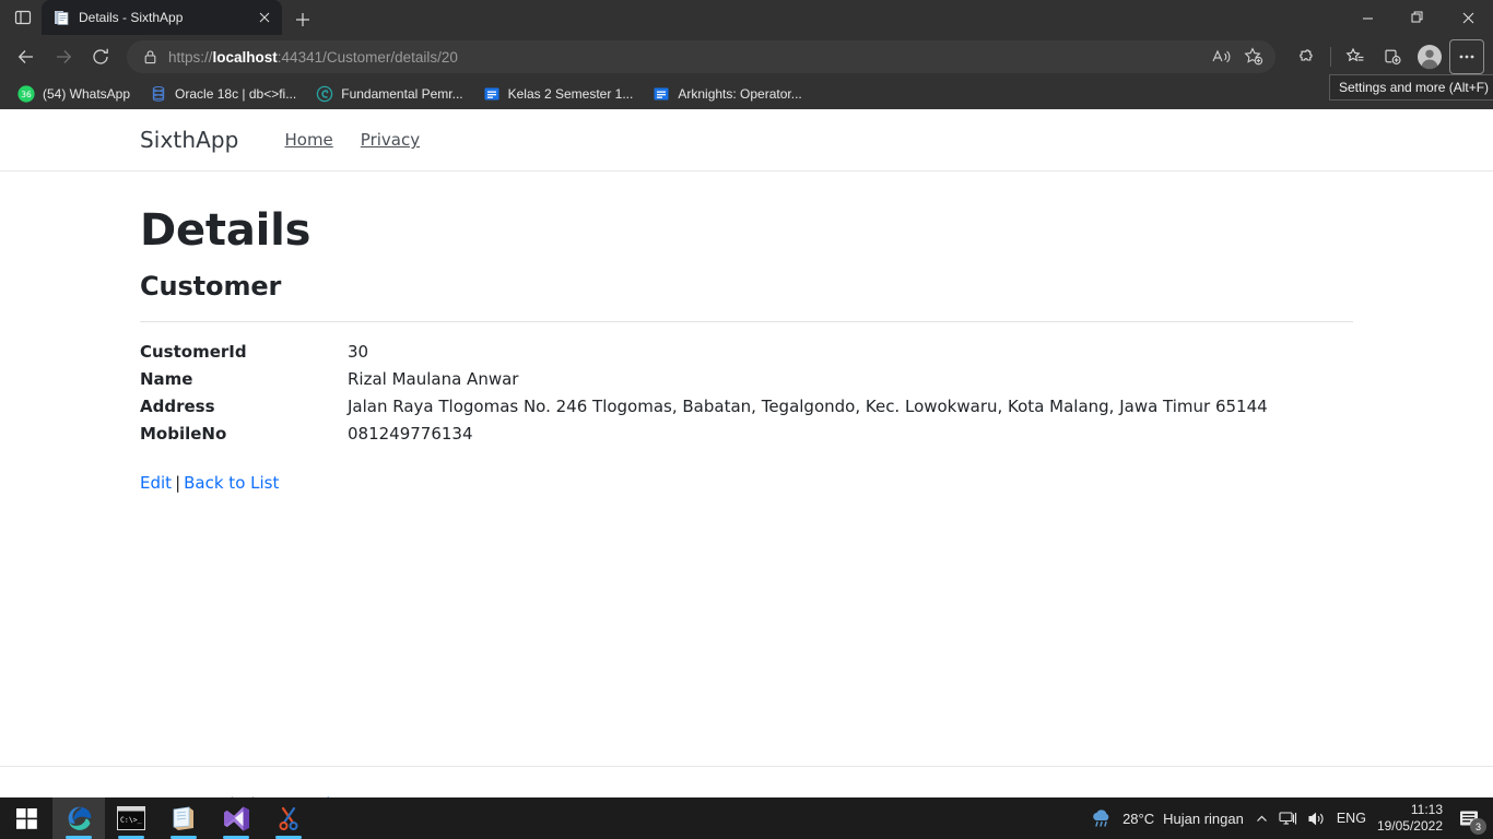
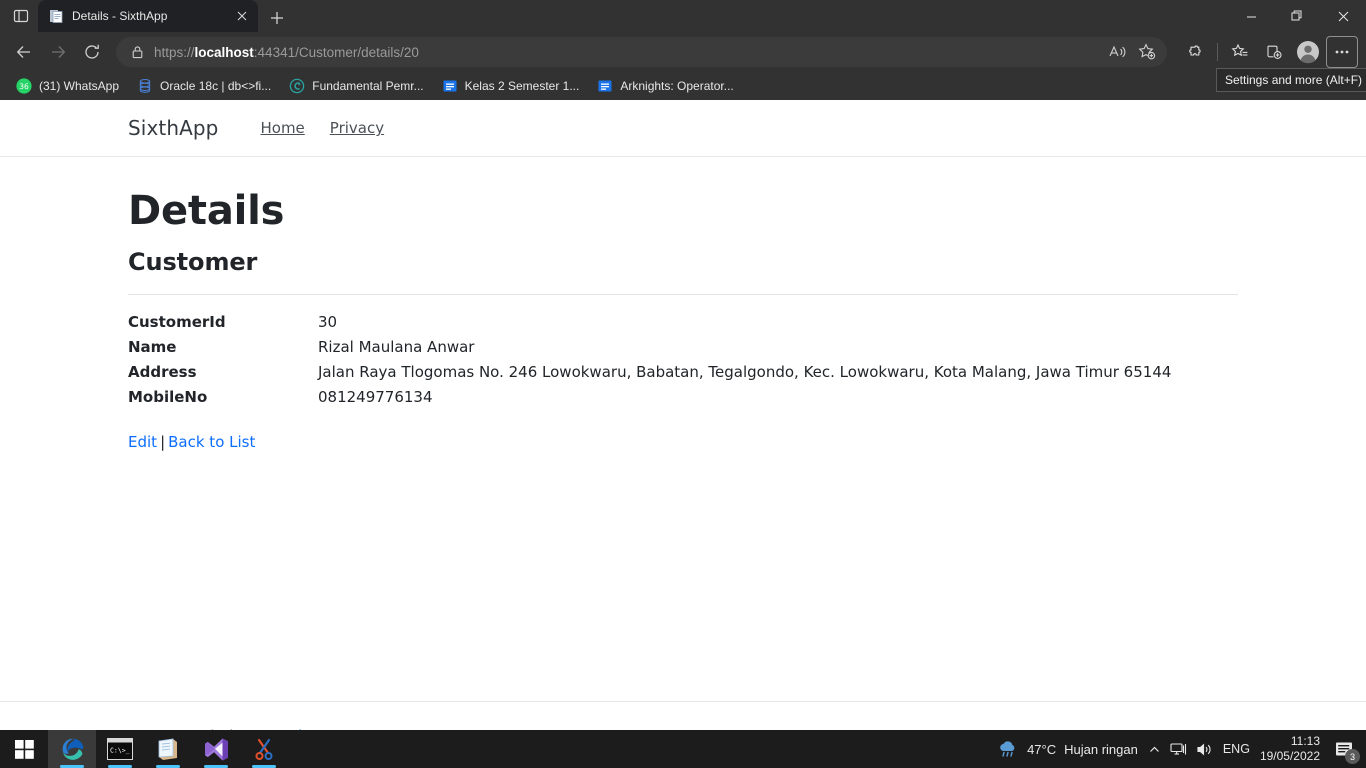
  Details - SixthApp
  https://localhost:44341/Customer/details/20
  36
- (54) WhatsApp
+ (31) WhatsApp
  Oracle 18c | db<>fi...
  Fundamental Pemr...
  Kelas 2 Semester 1...
  Arknights: Operator...
  SixthApp
  Home
  Privacy
  Details
  Customer
  CustomerId
  30
  Name
  Rizal Maulana Anwar
  Address
- Jalan Raya Tlogomas No. 246 Tlogomas, Babatan, Tegalgondo, Kec. Lowokwaru, Kota Malang, Jawa Timur 65144
+ Jalan Raya Tlogomas No. 246 Lowokwaru, Babatan, Tegalgondo, Kec. Lowokwaru, Kota Malang, Jawa Timur 65144
  MobileNo
  081249776134
  Edit | Back to List
  Settings and more (Alt+F)
  C:\>_
- 28°C
+ 47°C
  Hujan ringan
  ENG
  11:13
  19/05/2022
  3
